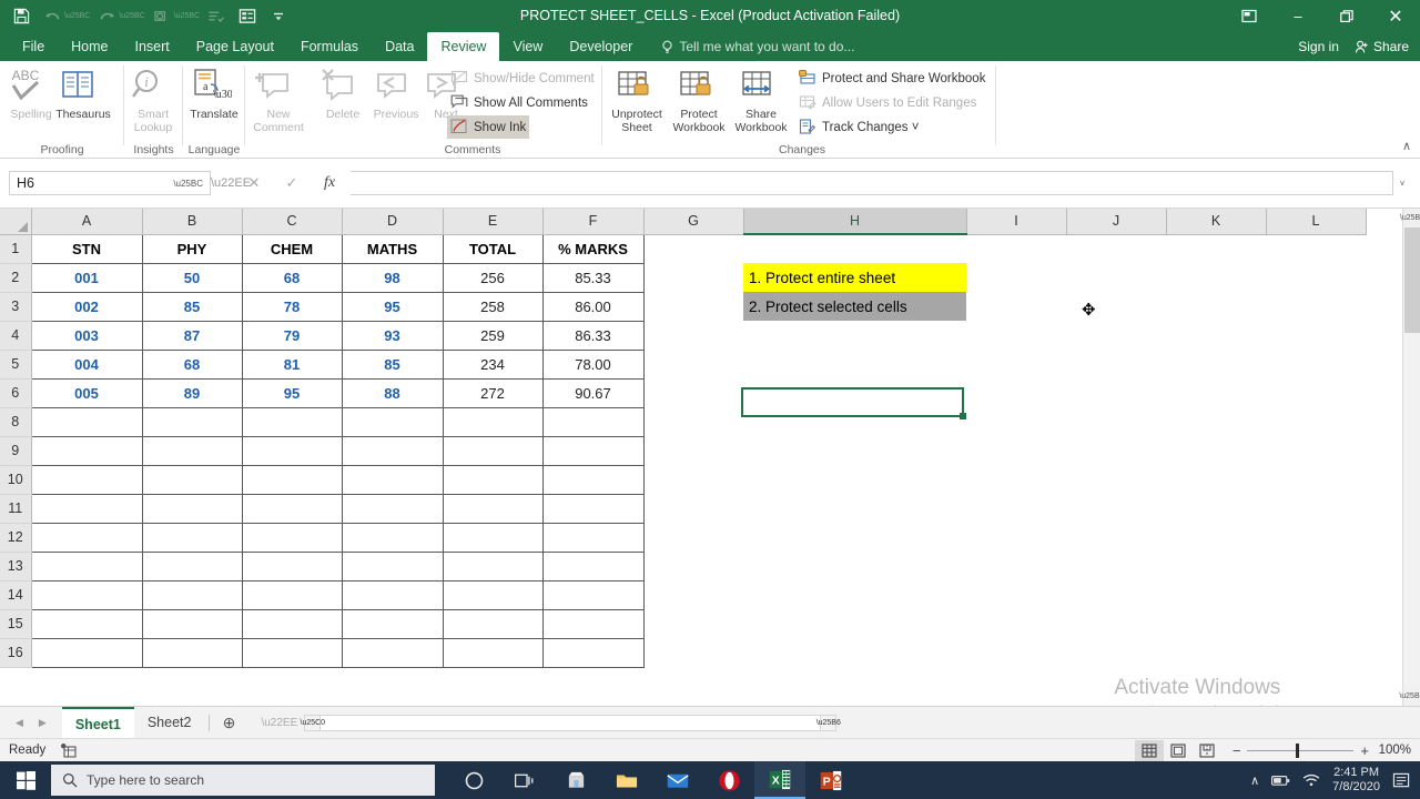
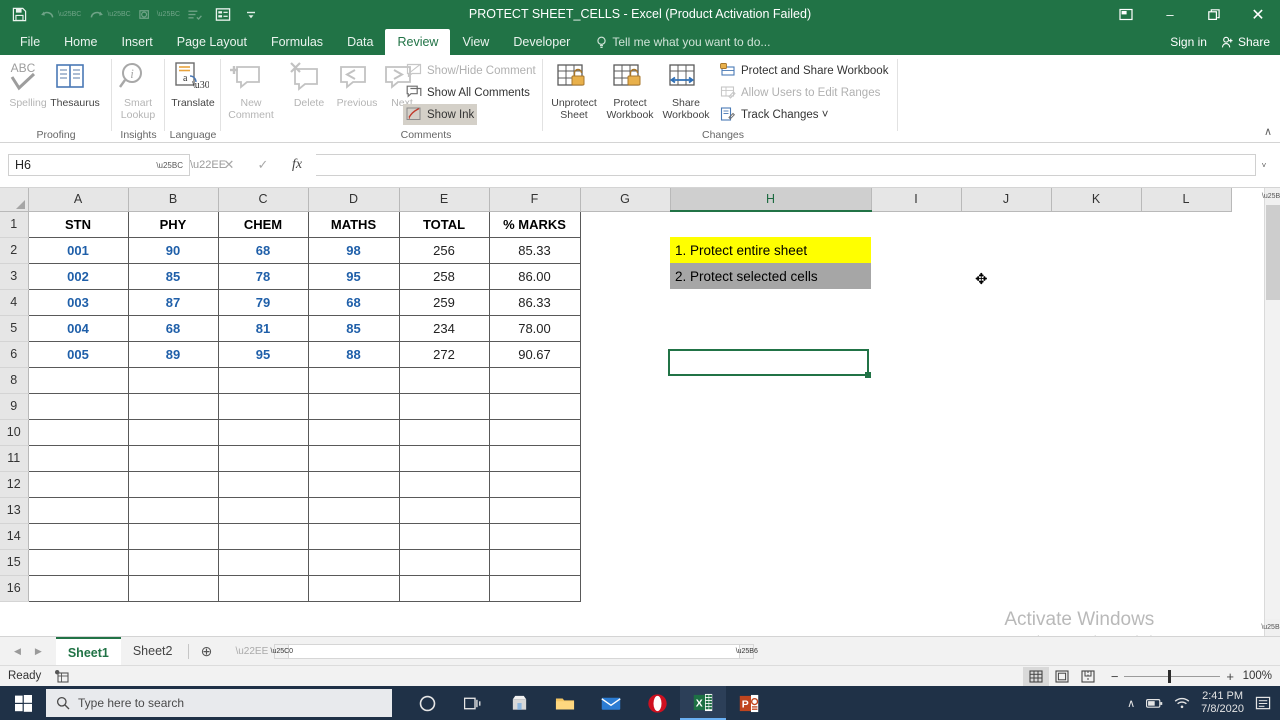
  PROTECT SHEET_CELLS - Excel (Product Activation Failed)
  –
  ✕
  File
  Home
  Insert
  Page Layout
  Formulas
  Data
  Review
  View
  Developer
  Tell me what you want to do...
  Sign in
  Share
  ABC
  Spelling
  Thesaurus
  Proofing
  i
  Smart Lookup
  Insights
  a
  Translate
  Language
  New Comment
  Delete
  Previous
  Next
  Show/Hide Comment
  Show All Comments
  Show Ink
  Comments
  Unprotect Sheet
  Protect Workbook
  Share Workbook
  Protect and Share Workbook
  Allow Users to Edit Ranges
  Track Changes ˅
  Changes
  ∧
  H6
  \u25BC
  ✕
  ✓
  fx
  ˅
  	A	B	C	D	E	F	G	H	I	J	K	L
  1	STN	PHY	CHEM	MATHS	TOTAL	% MARKS
- 2	001	50	68	98	256	85.33		1. Protect entire sheet
+ 2	001	90	68	98	256	85.33		1. Protect entire sheet
  3	002	85	78	95	258	86.00		2. Protect selected cells
- 4	003	87	79	93	259	86.33
+ 4	003	87	79	68	259	86.33
  5	004	68	81	85	234	78.00
  6	005	89	95	88	272	90.67
  8
  9
  10
  11
  12
  13
  14
  15
  16
  ✥
  Activate Windows
  ◀
  ▶
  Sheet1
  Sheet2
  ⊕
  \u22EE
  Ready
  −
  +
  100%
  Type here to search
  X
  P
  ∧
  2:41 PM
  7/8/2020
